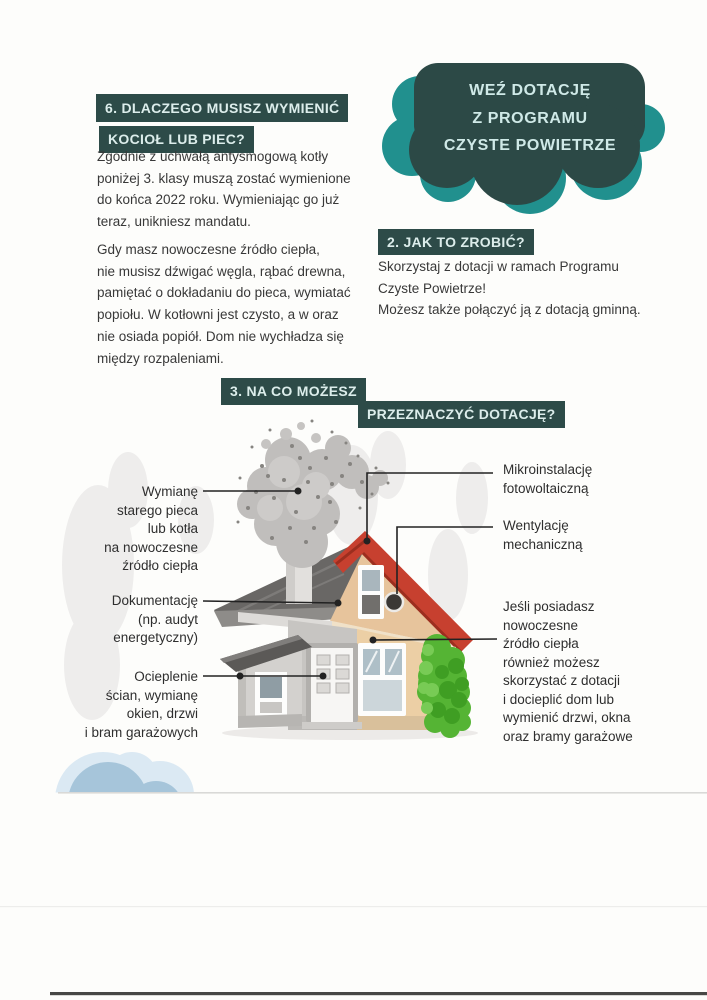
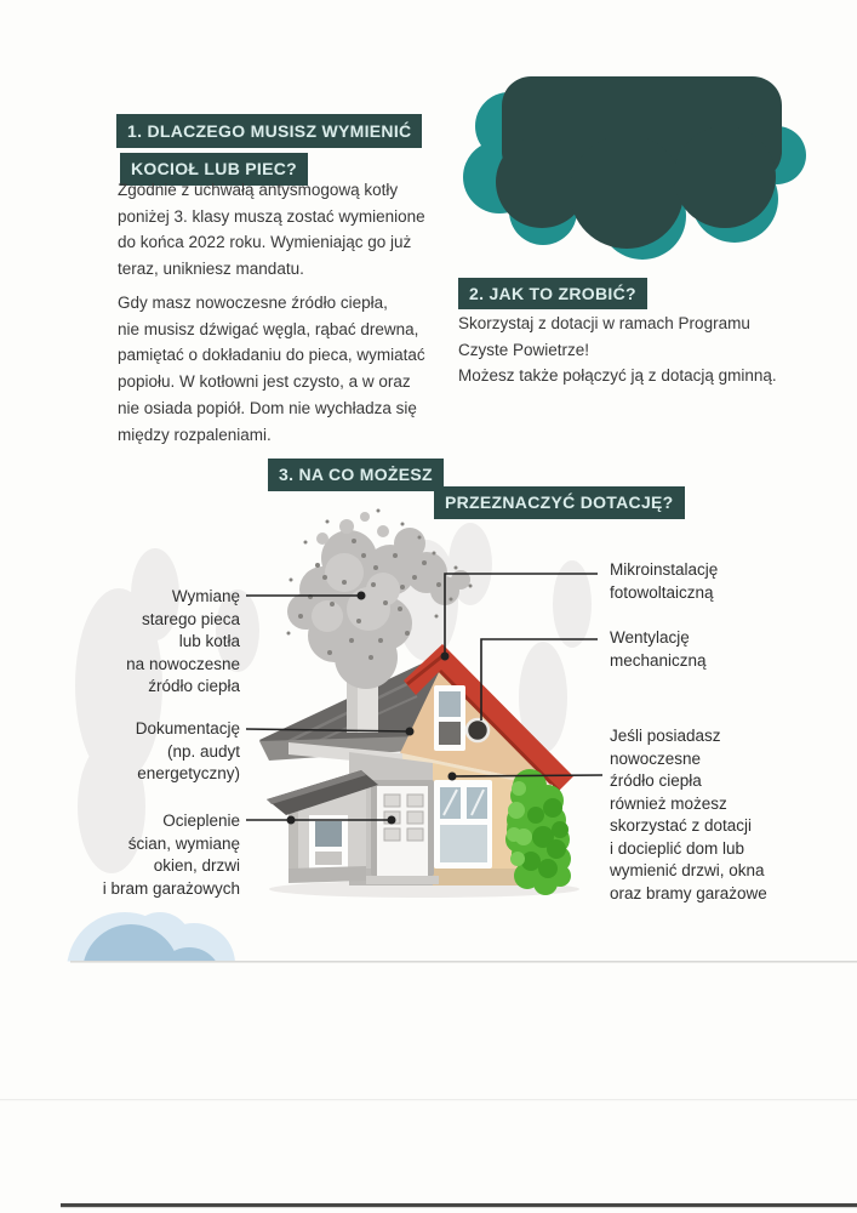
- 6. DLACZEGO MUSISZ WYMIENIĆ
+ 1. DLACZEGO MUSISZ WYMIENIĆ
  KOCIOŁ LUB PIEC?
  Zgodnie z uchwałą antysmogową kotły
  poniżej 3. klasy muszą zostać wymienione
  do końca 2022 roku. Wymieniając go już
  teraz, unikniesz mandatu.
  Gdy masz nowoczesne źródło ciepła,
  nie musisz dźwigać węgla, rąbać drewna,
  pamiętać o dokładaniu do pieca, wymiatać
  popiołu. W kotłowni jest czysto, a w oraz
  nie osiada popiół. Dom nie wychładza się
  między rozpaleniami.
- WEŹ DOTACJĘ
- Z PROGRAMU
- CZYSTE POWIETRZE
  2. JAK TO ZROBIĆ?
  Skorzystaj z dotacji w ramach Programu
  Czyste Powietrze!
  Możesz także połączyć ją z dotacją gminną.
  3. NA CO MOŻESZ
  PRZEZNACZYĆ DOTACJĘ?
  Wymianę
  starego pieca
  lub kotła
  na nowoczesne
  źródło ciepła
  Dokumentację
  (np. audyt
  energetyczny)
  Ocieplenie
  ścian, wymianę
  okien, drzwi
  i bram garażowych
  Mikroinstalację
  fotowoltaiczną
  Wentylację
  mechaniczną
  Jeśli posiadasz
  nowoczesne
  źródło ciepła
  również możesz
  skorzystać z dotacji
  i docieplić dom lub
  wymienić drzwi, okna
  oraz bramy garażowe
